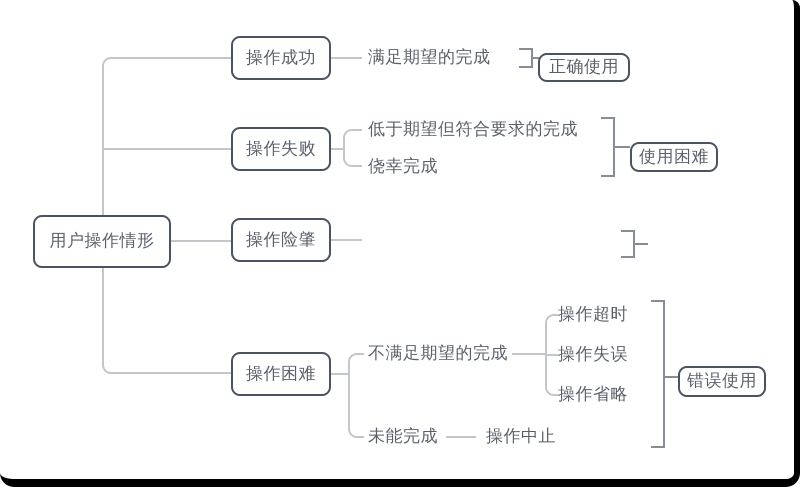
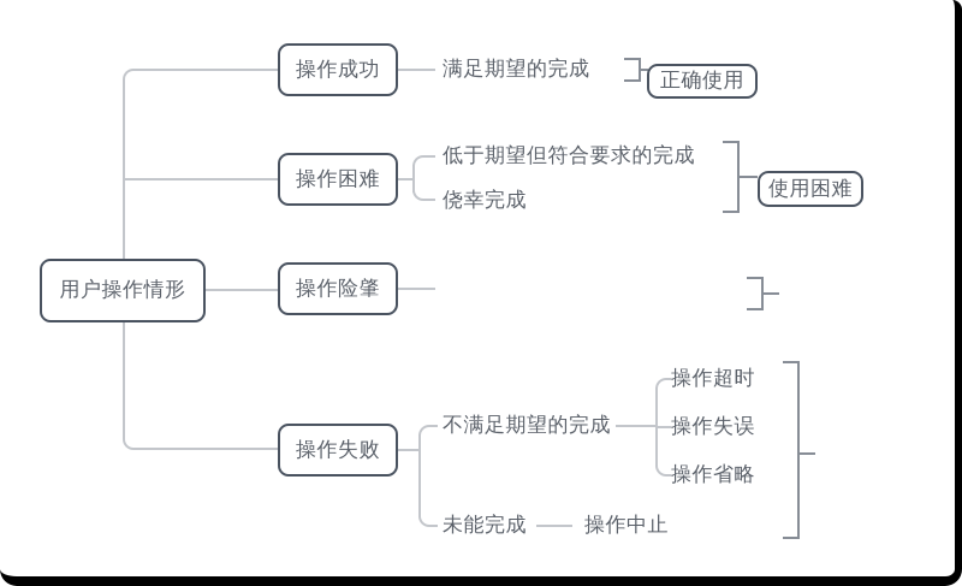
  用户操作情形
  操作成功
- 操作失败
+ 操作困难
  操作险肇
- 操作困难
+ 操作失败
  满足期望的完成
  正确使用
  低于期望但符合要求的完成
  侥幸完成
  使用困难
  不满足期望的完成
  未能完成
  操作超时
  操作失误
  操作省略
  操作中止
- 错误使用
